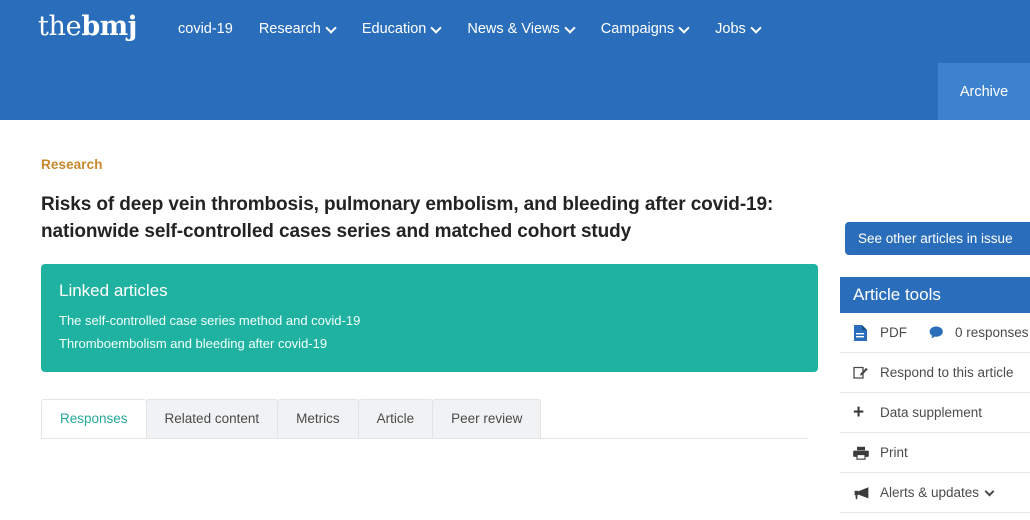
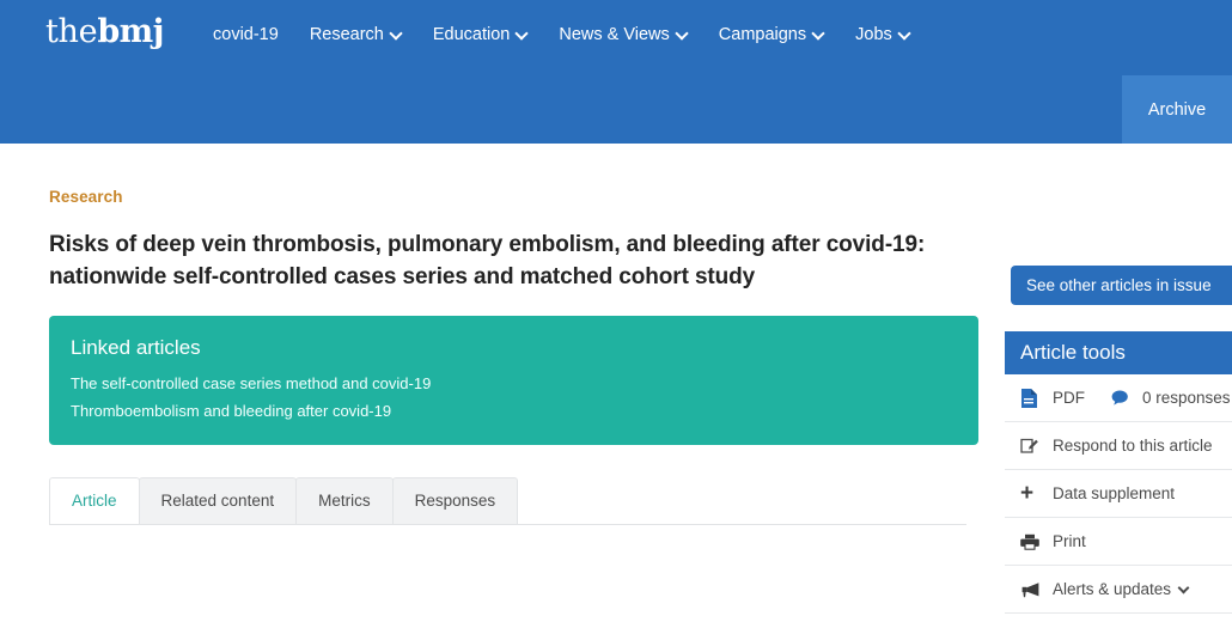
  thebmj
  covid-19
  Research
  Education
  News & Views
  Campaigns
  Jobs
  Archive
  Research
  Risks of deep vein thrombosis, pulmonary embolism, and bleeding after covid-19: nationwide self-controlled cases series and matched cohort study
  Linked articles
  The self-controlled case series method and covid-19
  Thromboembolism and bleeding after covid-19
- Responses
+ Article
  Related content
  Metrics
- Article
+ Responses
- Peer review
  See other articles in issue
  Article tools
  PDF
  0 responses
  Respond to this article
  +
  Data supplement
  Print
  Alerts & updates
